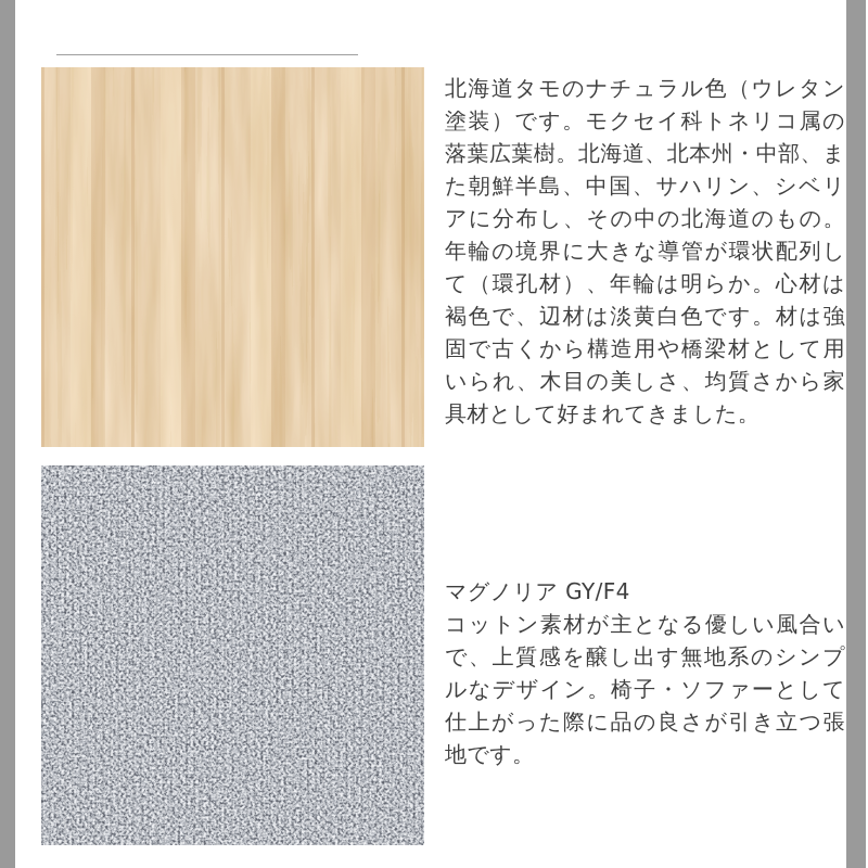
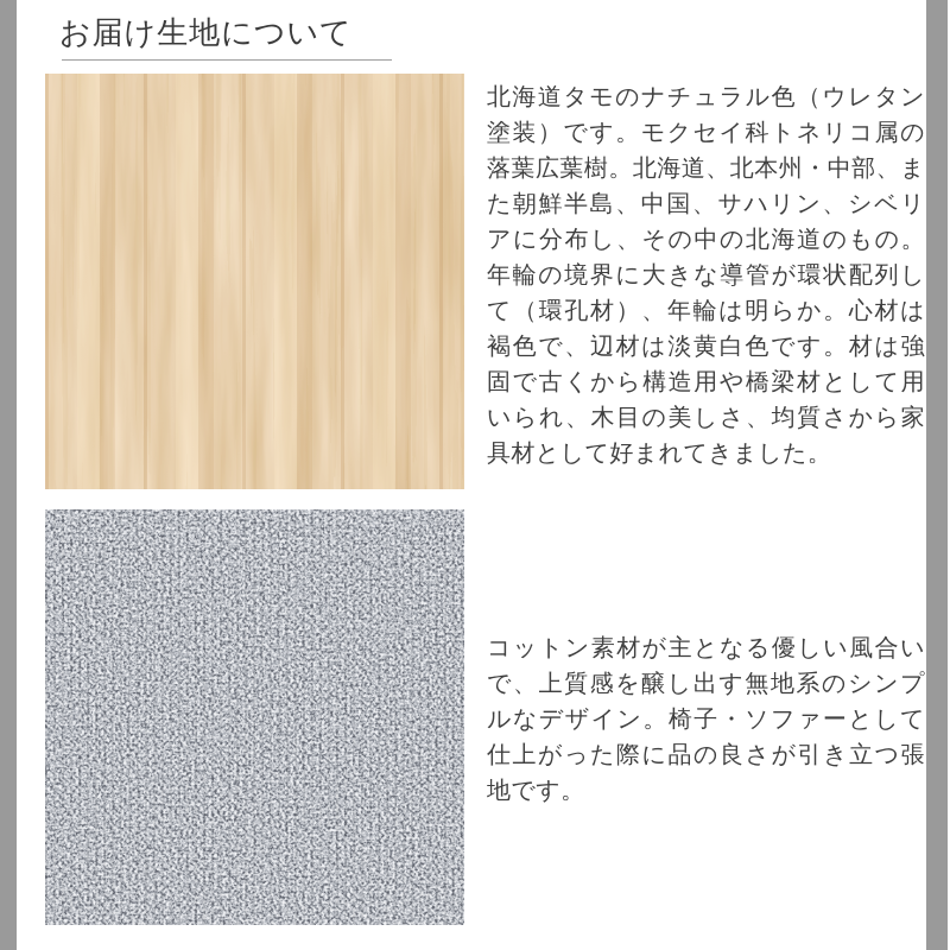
+ お届け生地について
  北海道タモのナチュラル色（ウレタン塗装）です。モクセイ科トネリコ属の落葉広葉樹。北海道、北本州・中部、また朝鮮半島、中国、サハリン、シベリアに分布し、その中の北海道のもの。年輪の境界に大きな導管が環状配列して（環孔材）、年輪は明らか。心材は褐色で、辺材は淡黄白色です。材は強固で古くから構造用や橋梁材として用いられ、木目の美しさ、均質さから家具材として好まれてきました。
- マグノリア GY/F4
  コットン素材が主となる優しい風合いで、上質感を醸し出す無地系のシンプルなデザイン。椅子・ソファーとして仕上がった際に品の良さが引き立つ張地です。
